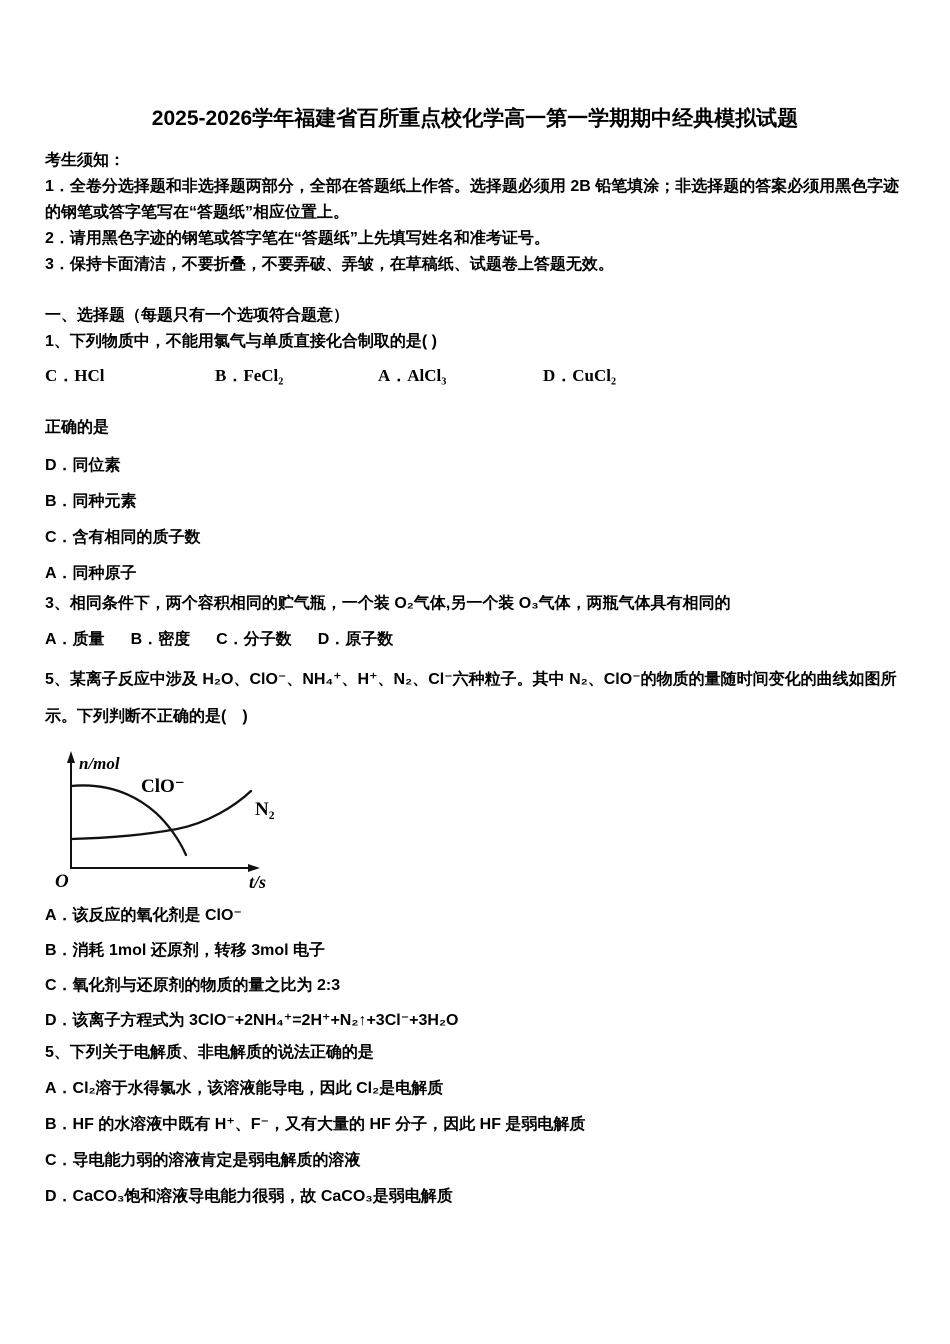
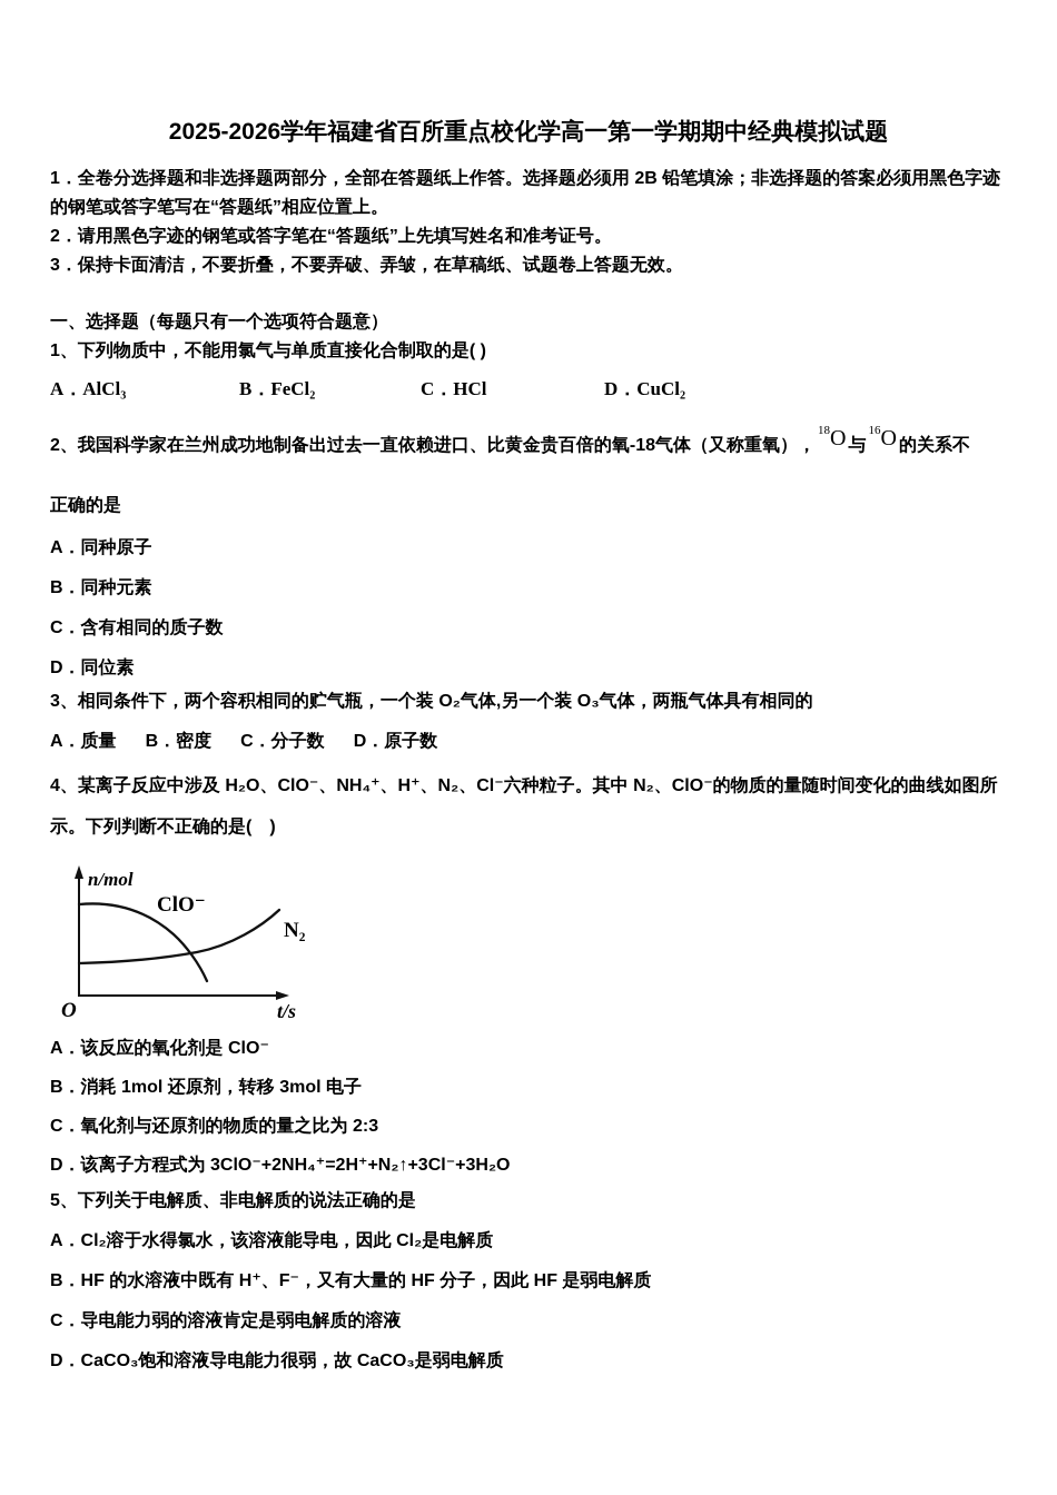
  2025-2026学年福建省百所重点校化学高一第一学期期中经典模拟试题
- 考生须知：
  1．全卷分选择题和非选择题两部分，全部在答题纸上作答。选择题必须用 2B 铅笔填涂；非选择题的答案必须用黑色字迹的钢笔或答字笔写在“答题纸”相应位置上。
  2．请用黑色字迹的钢笔或答字笔在“答题纸”上先填写姓名和准考证号。
  3．保持卡面清洁，不要折叠，不要弄破、弄皱，在草稿纸、试题卷上答题无效。
  一、选择题（每题只有一个选项符合题意）
  1、下列物质中，不能用氯气与单质直接化合制取的是( )
- C．HCl
+ A．AlCl₃
  B．FeCl₂
- A．AlCl₃
+ C．HCl
  D．CuCl₂
+ 2、我国科学家在兰州成功地制备出过去一直依赖进口、比黄金贵百倍的氧-18气体（又称重氧），18O与16O的关系不
  正确的是
- D．同位素
+ A．同种原子
  B．同种元素
  C．含有相同的质子数
- A．同种原子
+ D．同位素
  3、相同条件下，两个容积相同的贮气瓶，一个装 O₂气体,另一个装 O₃气体，两瓶气体具有相同的
  A．质量 B．密度 C．分子数 D．原子数
- 5、某离子反应中涉及 H₂O、ClO⁻、NH₄⁺、H⁺、N₂、Cl⁻六种粒子。其中 N₂、ClO⁻的物质的量随时间变化的曲线如图所示。下列判断不正确的是( )
+ 4、某离子反应中涉及 H₂O、ClO⁻、NH₄⁺、H⁺、N₂、Cl⁻六种粒子。其中 N₂、ClO⁻的物质的量随时间变化的曲线如图所示。下列判断不正确的是( )
  n/mol
  ClO⁻
  N₂
  O
  t/s
  A．该反应的氧化剂是 ClO⁻
  B．消耗 1mol 还原剂，转移 3mol 电子
  C．氧化剂与还原剂的物质的量之比为 2:3
  D．该离子方程式为 3ClO⁻+2NH₄⁺=2H⁺+N₂↑+3Cl⁻+3H₂O
  5、下列关于电解质、非电解质的说法正确的是
  A．Cl₂溶于水得氯水，该溶液能导电，因此 Cl₂是电解质
  B．HF 的水溶液中既有 H⁺、F⁻，又有大量的 HF 分子，因此 HF 是弱电解质
  C．导电能力弱的溶液肯定是弱电解质的溶液
  D．CaCO₃饱和溶液导电能力很弱，故 CaCO₃是弱电解质
